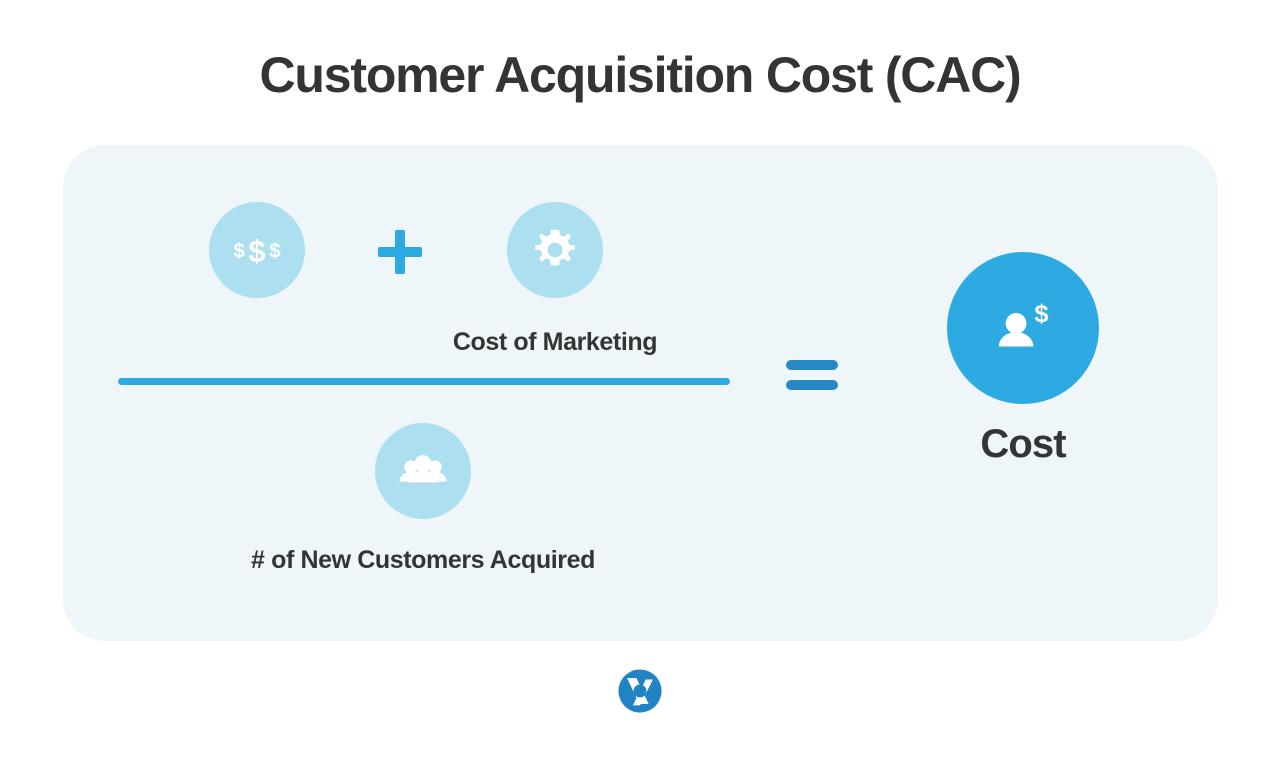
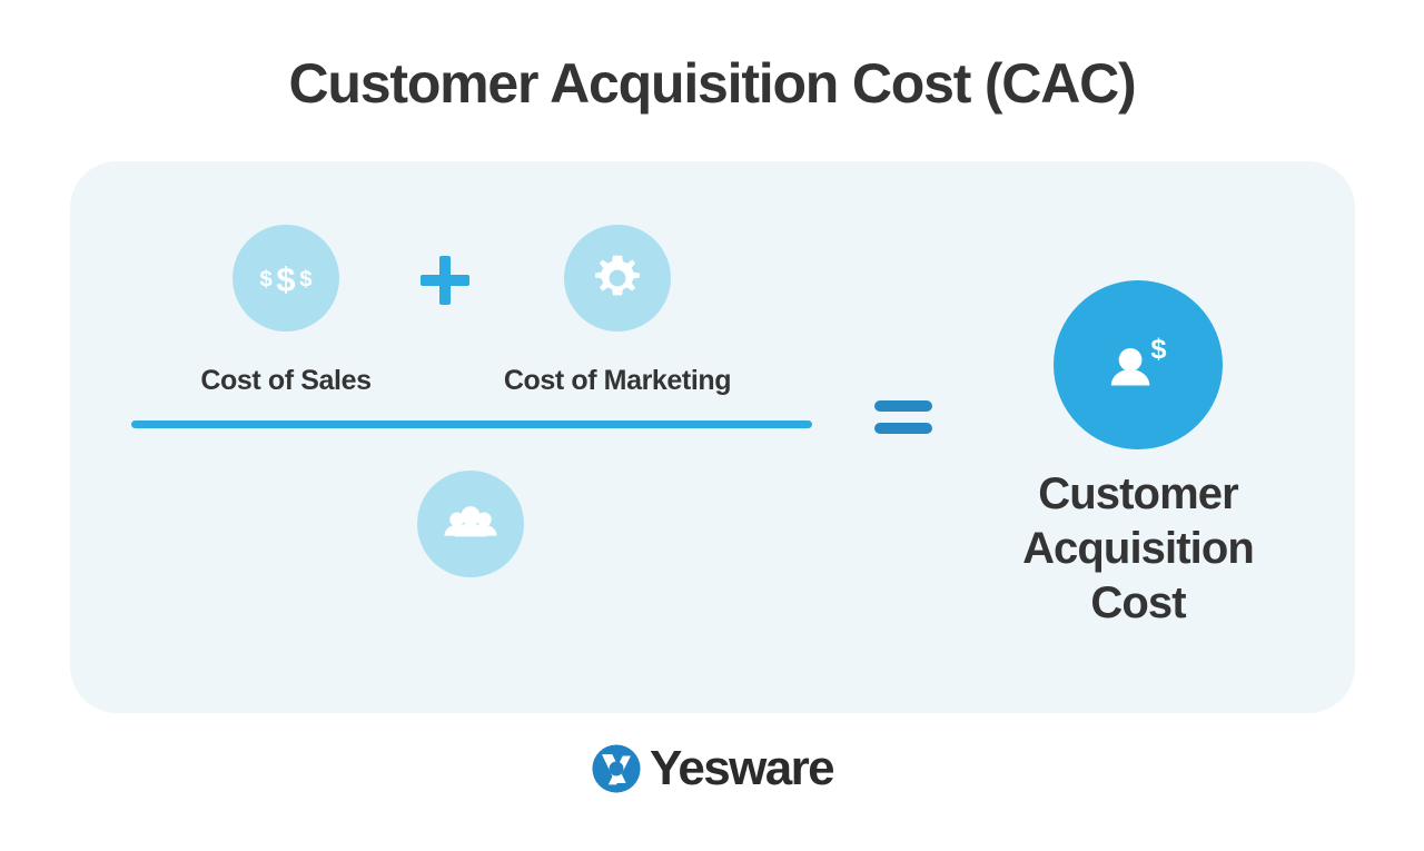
  Customer Acquisition Cost (CAC)
  $
  $
  $
+ Cost of Sales
  Cost of Marketing
- # of New Customers Acquired
  $
+ Customer
+ Acquisition
  Cost
+ Yesware
